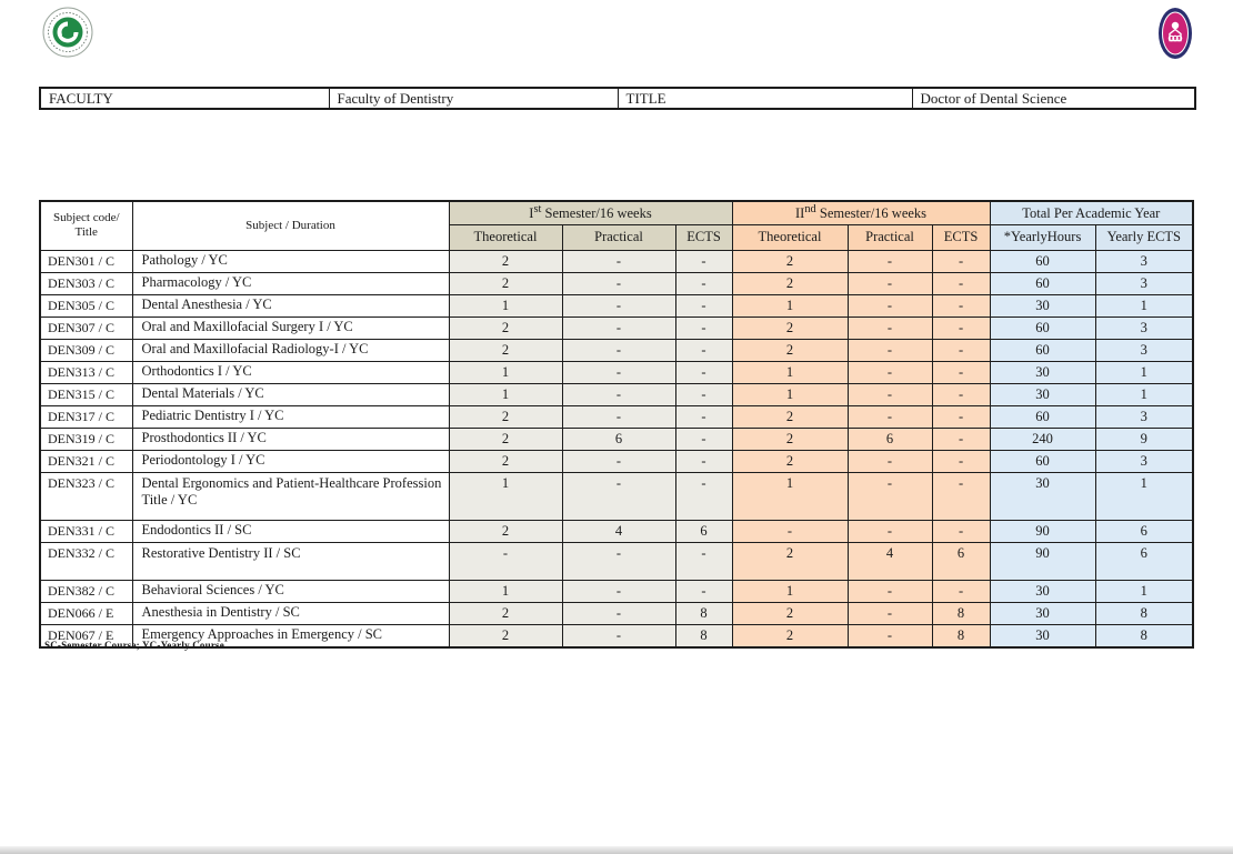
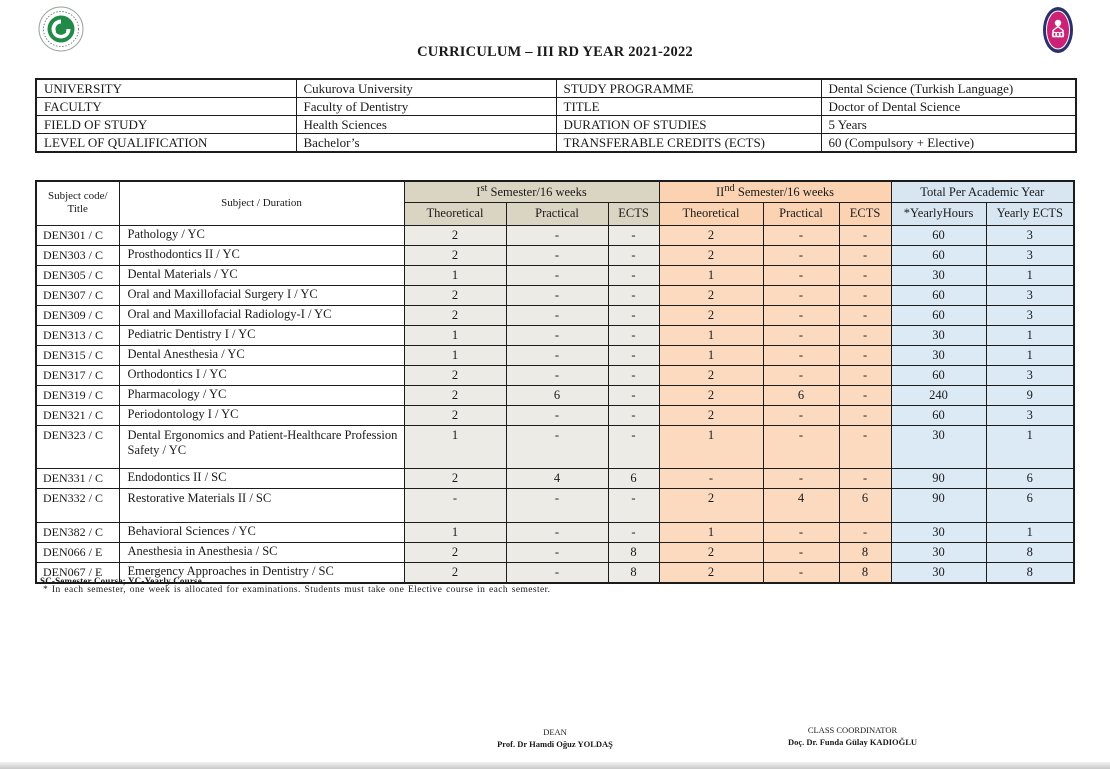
+ CURRICULUM – III RD YEAR 2021-2022
+ UNIVERSITY	Cukurova University	STUDY PROGRAMME	Dental Science (Turkish Language)
  FACULTY	Faculty of Dentistry	TITLE	Doctor of Dental Science
+ FIELD OF STUDY	Health Sciences	DURATION OF STUDIES	5 Years
+ LEVEL OF QUALIFICATION	Bachelor’s	TRANSFERABLE CREDITS (ECTS)	60 (Compulsory + Elective)
  Subject code/ Title	Subject / Duration	Ist Semester/16 weeks	IInd Semester/16 weeks	Total Per Academic Year
  Theoretical	Practical	ECTS	Theoretical	Practical	ECTS	*YearlyHours	Yearly ECTS
  DEN301 / C	Pathology / YC	2	-	-	2	-	-	60	3
- DEN303 / C	Pharmacology / YC	2	-	-	2	-	-	60	3
+ DEN303 / C	Prosthodontics II / YC	2	-	-	2	-	-	60	3
- DEN305 / C	Dental Anesthesia / YC	1	-	-	1	-	-	30	1
+ DEN305 / C	Dental Materials / YC	1	-	-	1	-	-	30	1
  DEN307 / C	Oral and Maxillofacial Surgery I / YC	2	-	-	2	-	-	60	3
  DEN309 / C	Oral and Maxillofacial Radiology-I / YC	2	-	-	2	-	-	60	3
- DEN313 / C	Orthodontics I / YC	1	-	-	1	-	-	30	1
+ DEN313 / C	Pediatric Dentistry I / YC	1	-	-	1	-	-	30	1
- DEN315 / C	Dental Materials / YC	1	-	-	1	-	-	30	1
+ DEN315 / C	Dental Anesthesia / YC	1	-	-	1	-	-	30	1
- DEN317 / C	Pediatric Dentistry I / YC	2	-	-	2	-	-	60	3
+ DEN317 / C	Orthodontics I / YC	2	-	-	2	-	-	60	3
- DEN319 / C	Prosthodontics II / YC	2	6	-	2	6	-	240	9
+ DEN319 / C	Pharmacology / YC	2	6	-	2	6	-	240	9
  DEN321 / C	Periodontology I / YC	2	-	-	2	-	-	60	3
- DEN323 / C	Dental Ergonomics and Patient-Healthcare Profession Title / YC	1	-	-	1	-	-	30	1
+ DEN323 / C	Dental Ergonomics and Patient-Healthcare Profession Safety / YC	1	-	-	1	-	-	30	1
  DEN331 / C	Endodontics II / SC	2	4	6	-	-	-	90	6
- DEN332 / C	Restorative Dentistry II / SC	-	-	-	2	4	6	90	6
+ DEN332 / C	Restorative Materials II / SC	-	-	-	2	4	6	90	6
  DEN382 / C	Behavioral Sciences / YC	1	-	-	1	-	-	30	1
- DEN066 / E	Anesthesia in Dentistry / SC	2	-	8	2	-	8	30	8
+ DEN066 / E	Anesthesia in Anesthesia / SC	2	-	8	2	-	8	30	8
- DEN067 / E	Emergency Approaches in Emergency / SC	2	-	8	2	-	8	30	8
+ DEN067 / E	Emergency Approaches in Dentistry / SC	2	-	8	2	-	8	30	8
  SC-Semester Course; YC-Yearly Course
+ * In each semester, one week is allocated for examinations. Students must take one Elective course in each semester.
+ DEAN
+ Prof. Dr Hamdi Oğuz YOLDAŞ
+ CLASS COORDINATOR
+ Doç. Dr. Funda Gülay KADIOĞLU
